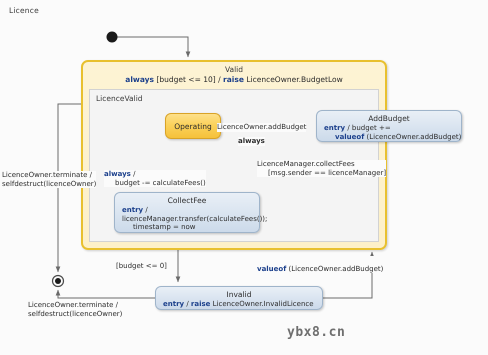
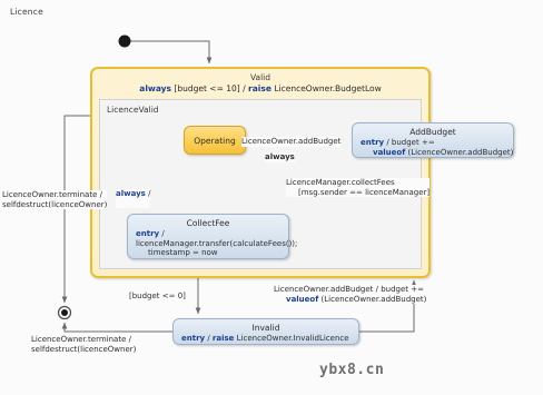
  Licence
  Valid
  always [budget <= 10] / raise LicenceOwner.BudgetLow
  LicenceValid
  Operating
  AddBudget
  entry / budget +=
  valueof (LicenceOwner.addBudget)
  CollectFee
  entry /
  licenceManager.transfer(calculateFees());
  timestamp = now
  Invalid
  entry / raise LicenceOwner.InvalidLicence
  LicenceOwner.addBudget
  always
  LicenceManager.collectFees
  [msg.sender == licenceManager]
  always /
- budget -= calculateFees()
  [budget <= 0]
+ LicenceOwner.addBudget / budget +=
  valueof (LicenceOwner.addBudget)
  LicenceOwner.terminate /
  selfdestruct(licenceOwner)
  LicenceOwner.terminate /
  selfdestruct(licenceOwner)
  ybx8.cn
